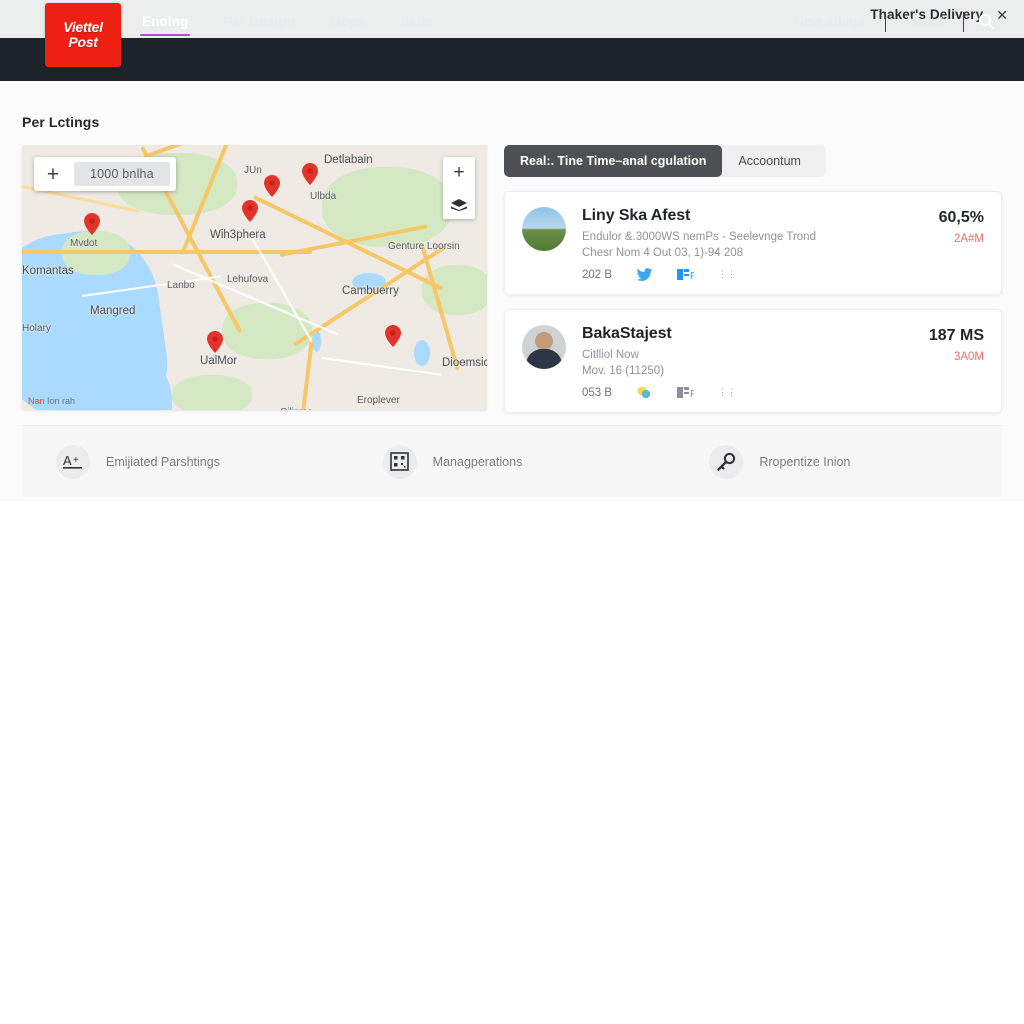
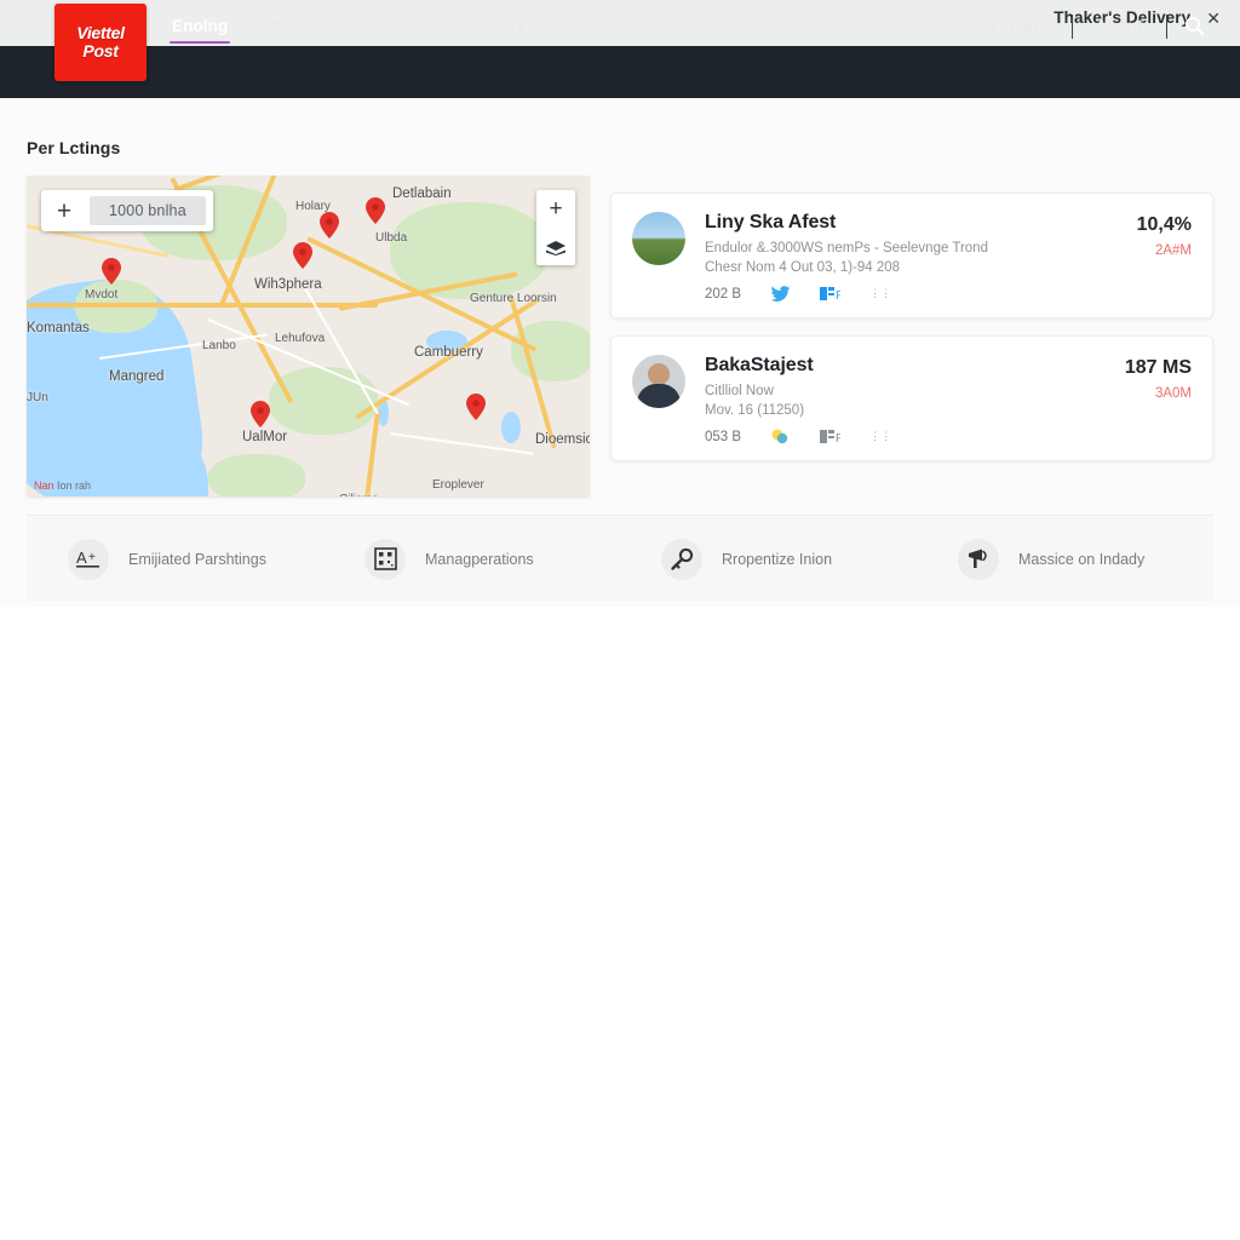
  Thaker's Delivery
  ✕
  Viettel
  Post
  About
  Per Lctings
- JUn
+ Holary
  Detlabain
  Ulbda
  Wih3phera
  Genture Loorsin
  Mvdot
  Komantas
  Lehufova
  Lanbo
  Cambuerry
  Mangred
- Holary
+ JUn
  UalMor
  Dioemsic
  Eroplever
  +
  1000 bnlha
  +
  Nan Ion rah
- Real:. Tine Time–anal cgulation
- Accoontum
  Liny Ska Afest
  Endulor &.3000WS nemPs - Seelevnge Trond
  Chesr Nom 4 Out 03, 1)-94 208
  202 B
  F
  ⋮⋮
- 60,5%
+ 10,4%
  2A#M
  BakaStajest
  Citlliol Now
  Mov. 16 (11250)
  053 B
  F
  ⋮⋮
  187 MS
  3A0M
  A
  +
  Emijiated Parshtings
  Managperations
  Rropentize Inion
+ Massice on Indady
